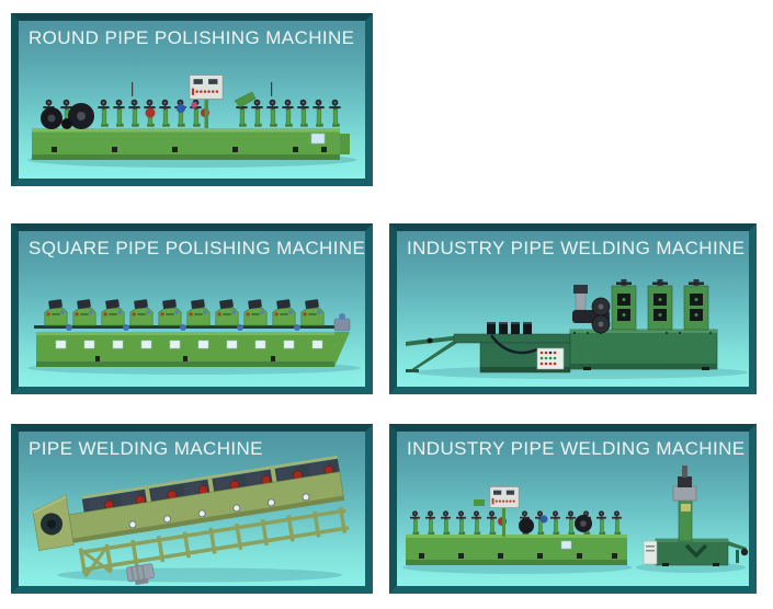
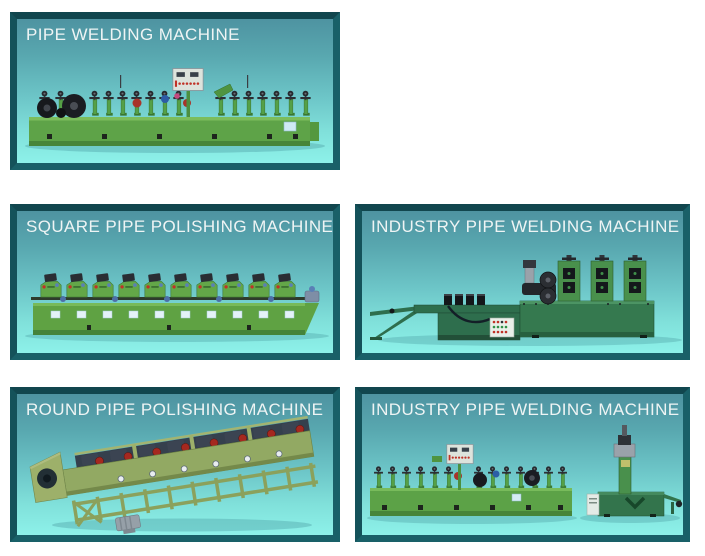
- ROUND PIPE POLISHING MACHINE
+ PIPE WELDING MACHINE
  SQUARE PIPE POLISHING MACHINE
  INDUSTRY PIPE WELDING MACHINE
- PIPE WELDING MACHINE
+ ROUND PIPE POLISHING MACHINE
  INDUSTRY PIPE WELDING MACHINE
